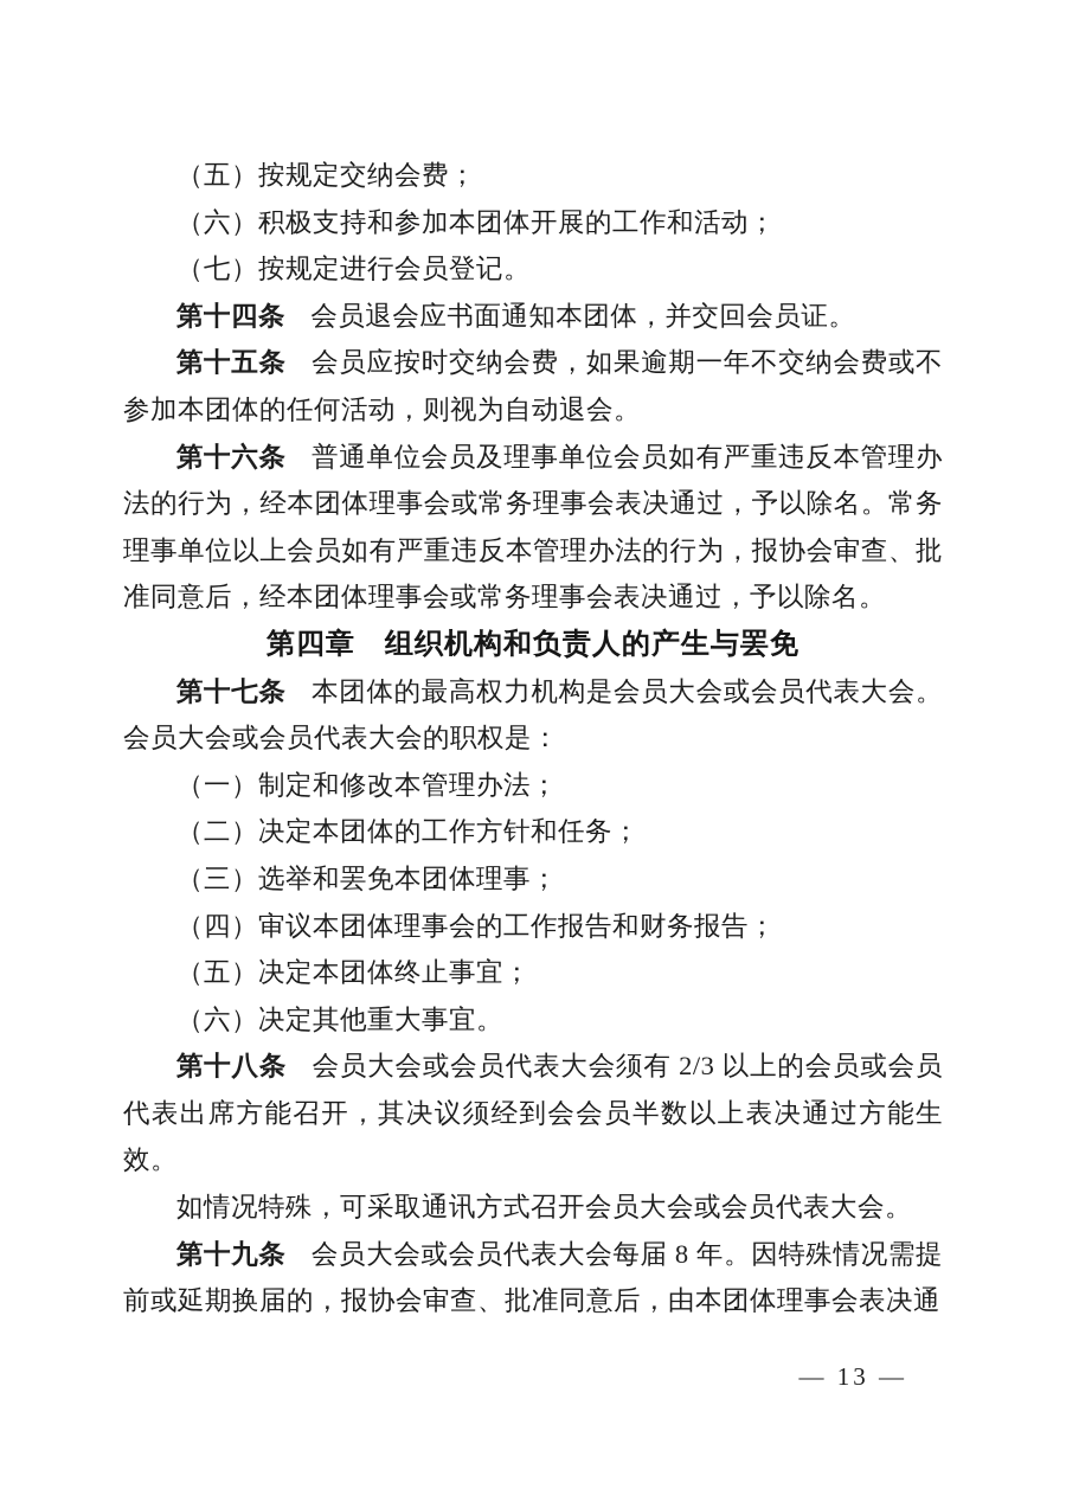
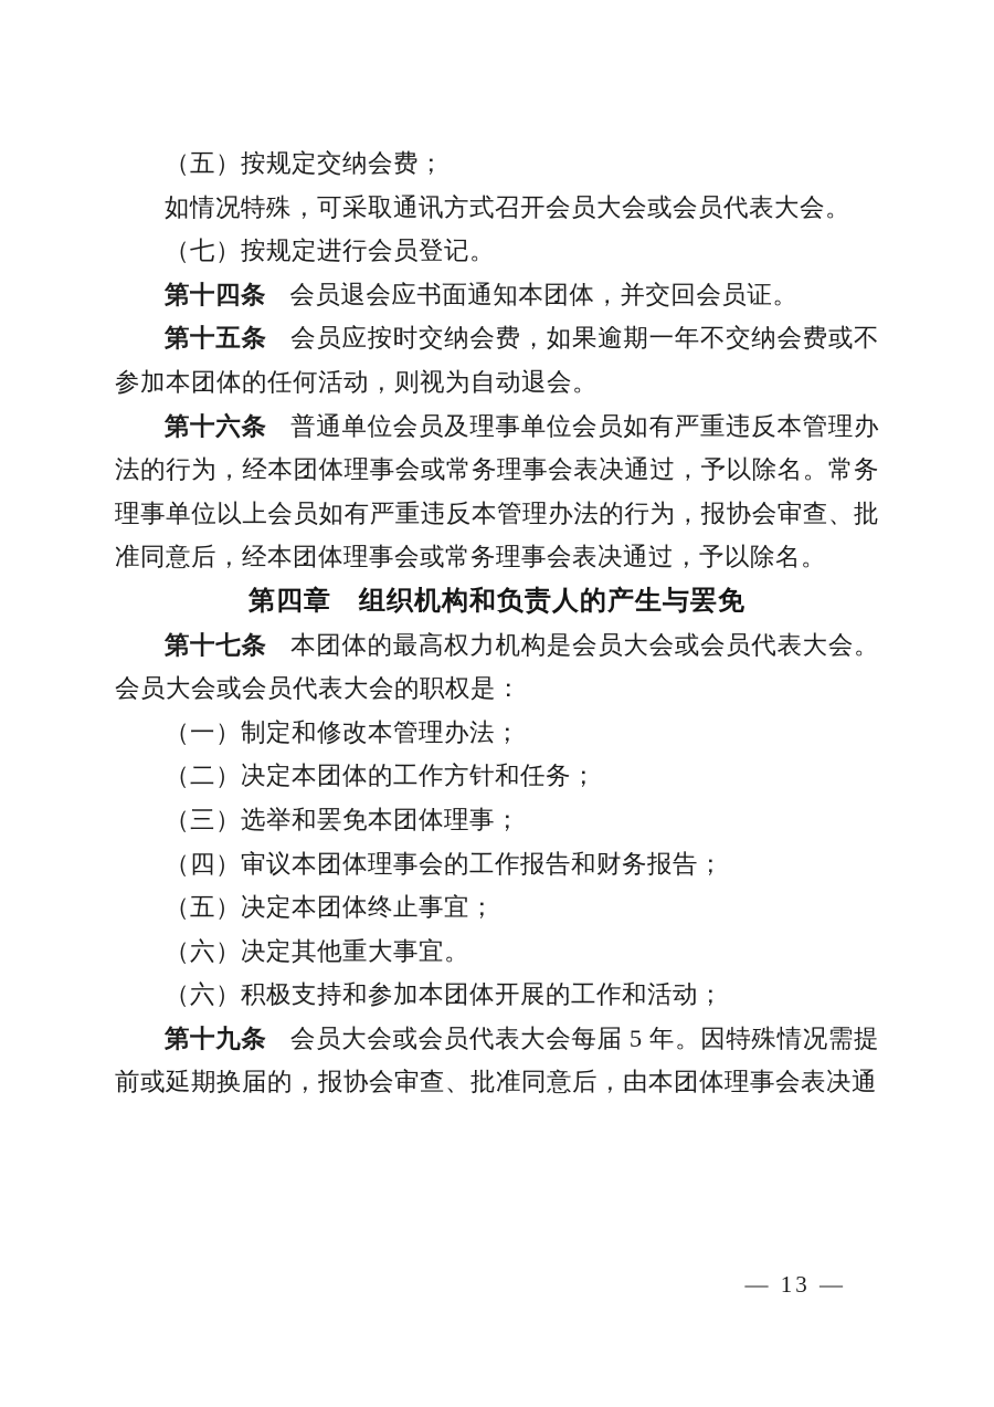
  （五）按规定交纳会费；
- （六）积极支持和参加本团体开展的工作和活动；
+ 如情况特殊，可采取通讯方式召开会员大会或会员代表大会。
  （七）按规定进行会员登记。
  第十四条 会员退会应书面通知本团体，并交回会员证。
  第十五条 会员应按时交纳会费，如果逾期一年不交纳会费或不参加本团体的任何活动，则视为自动退会。
  第十六条 普通单位会员及理事单位会员如有严重违反本管理办法的行为，经本团体理事会或常务理事会表决通过，予以除名。常务理事单位以上会员如有严重违反本管理办法的行为，报协会审查、批准同意后，经本团体理事会或常务理事会表决通过，予以除名。
  第四章 组织机构和负责人的产生与罢免
  第十七条 本团体的最高权力机构是会员大会或会员代表大会。会员大会或会员代表大会的职权是：
  （一）制定和修改本管理办法；
  （二）决定本团体的工作方针和任务；
  （三）选举和罢免本团体理事；
  （四）审议本团体理事会的工作报告和财务报告；
  （五）决定本团体终止事宜；
  （六）决定其他重大事宜。
- 第十八条 会员大会或会员代表大会须有 2/3 以上的会员或会员代表出席方能召开，其决议须经到会会员半数以上表决通过方能生效。
- 如情况特殊，可采取通讯方式召开会员大会或会员代表大会。
+ （六）积极支持和参加本团体开展的工作和活动；
- 第十九条 会员大会或会员代表大会每届 8 年。因特殊情况需提前或延期换届的，报协会审查、批准同意后，由本团体理事会表决通
+ 第十九条 会员大会或会员代表大会每届 5 年。因特殊情况需提前或延期换届的，报协会审查、批准同意后，由本团体理事会表决通
  — 13 —
